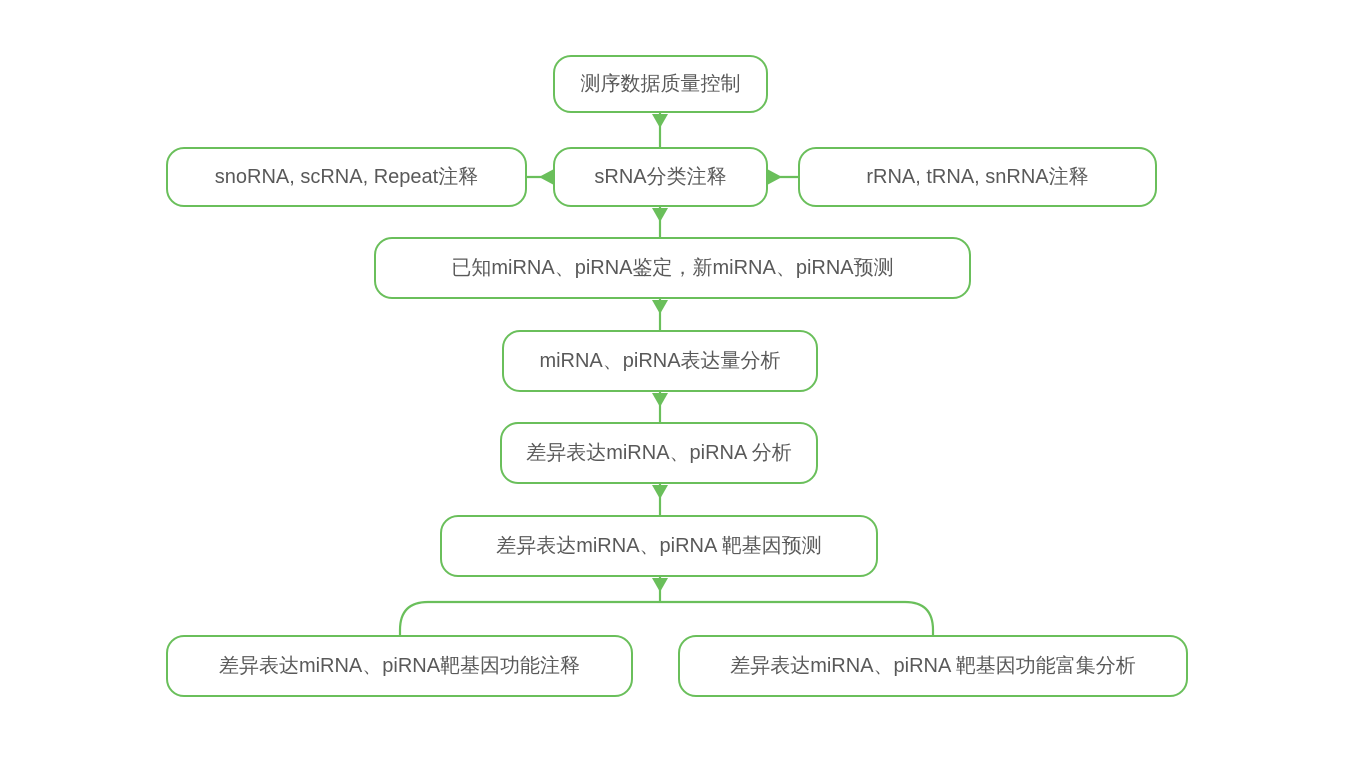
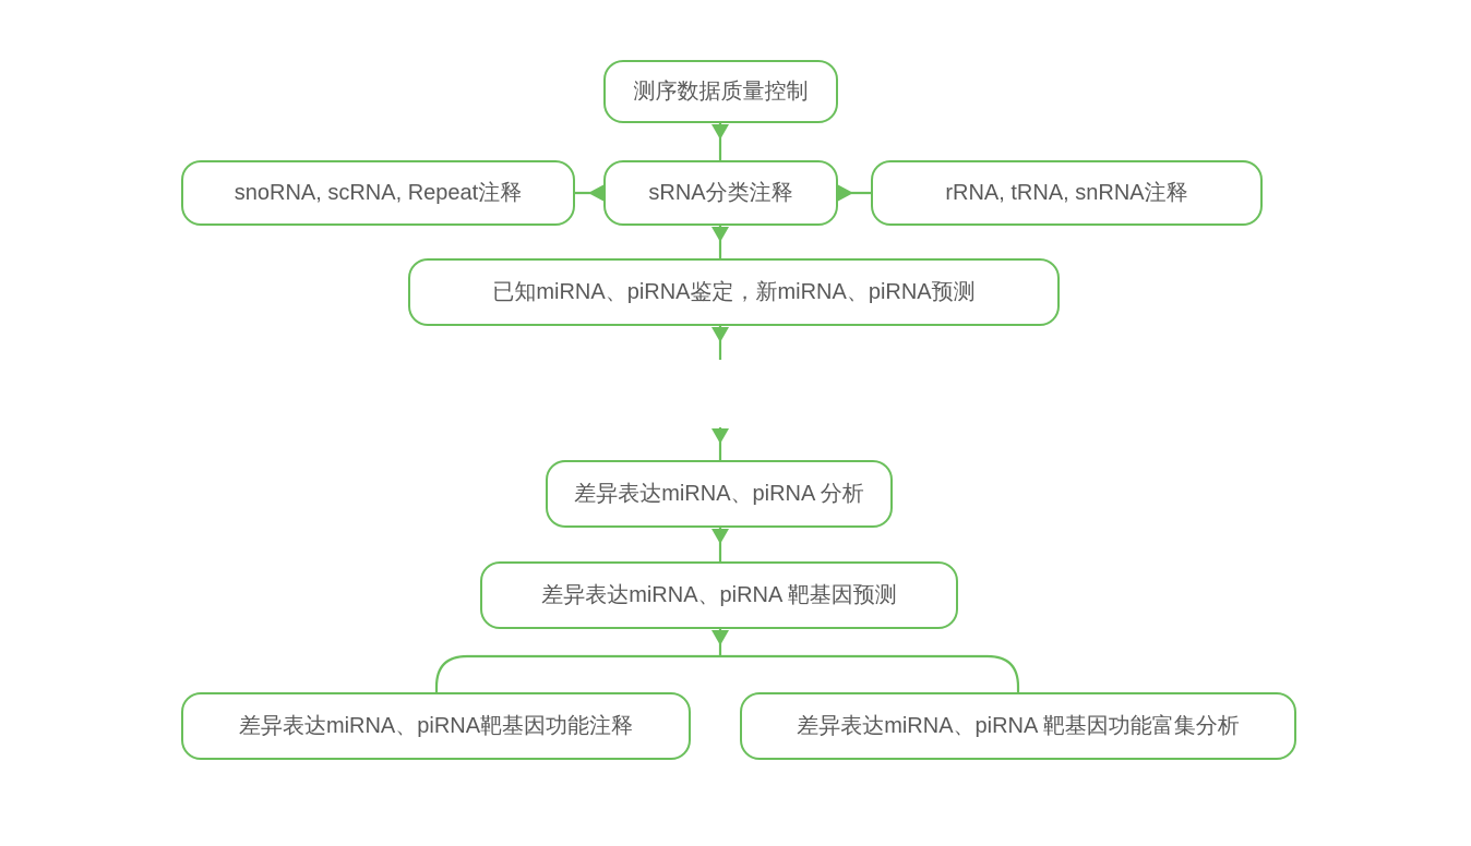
  测序数据质量控制
  snoRNA, scRNA, Repeat注释
  sRNA分类注释
  rRNA, tRNA, snRNA注释
  已知miRNA、piRNA鉴定，新miRNA、piRNA预测
- miRNA、piRNA表达量分析
  差异表达miRNA、piRNA 分析
  差异表达miRNA、piRNA 靶基因预测
  差异表达miRNA、piRNA靶基因功能注释
  差异表达miRNA、piRNA 靶基因功能富集分析
